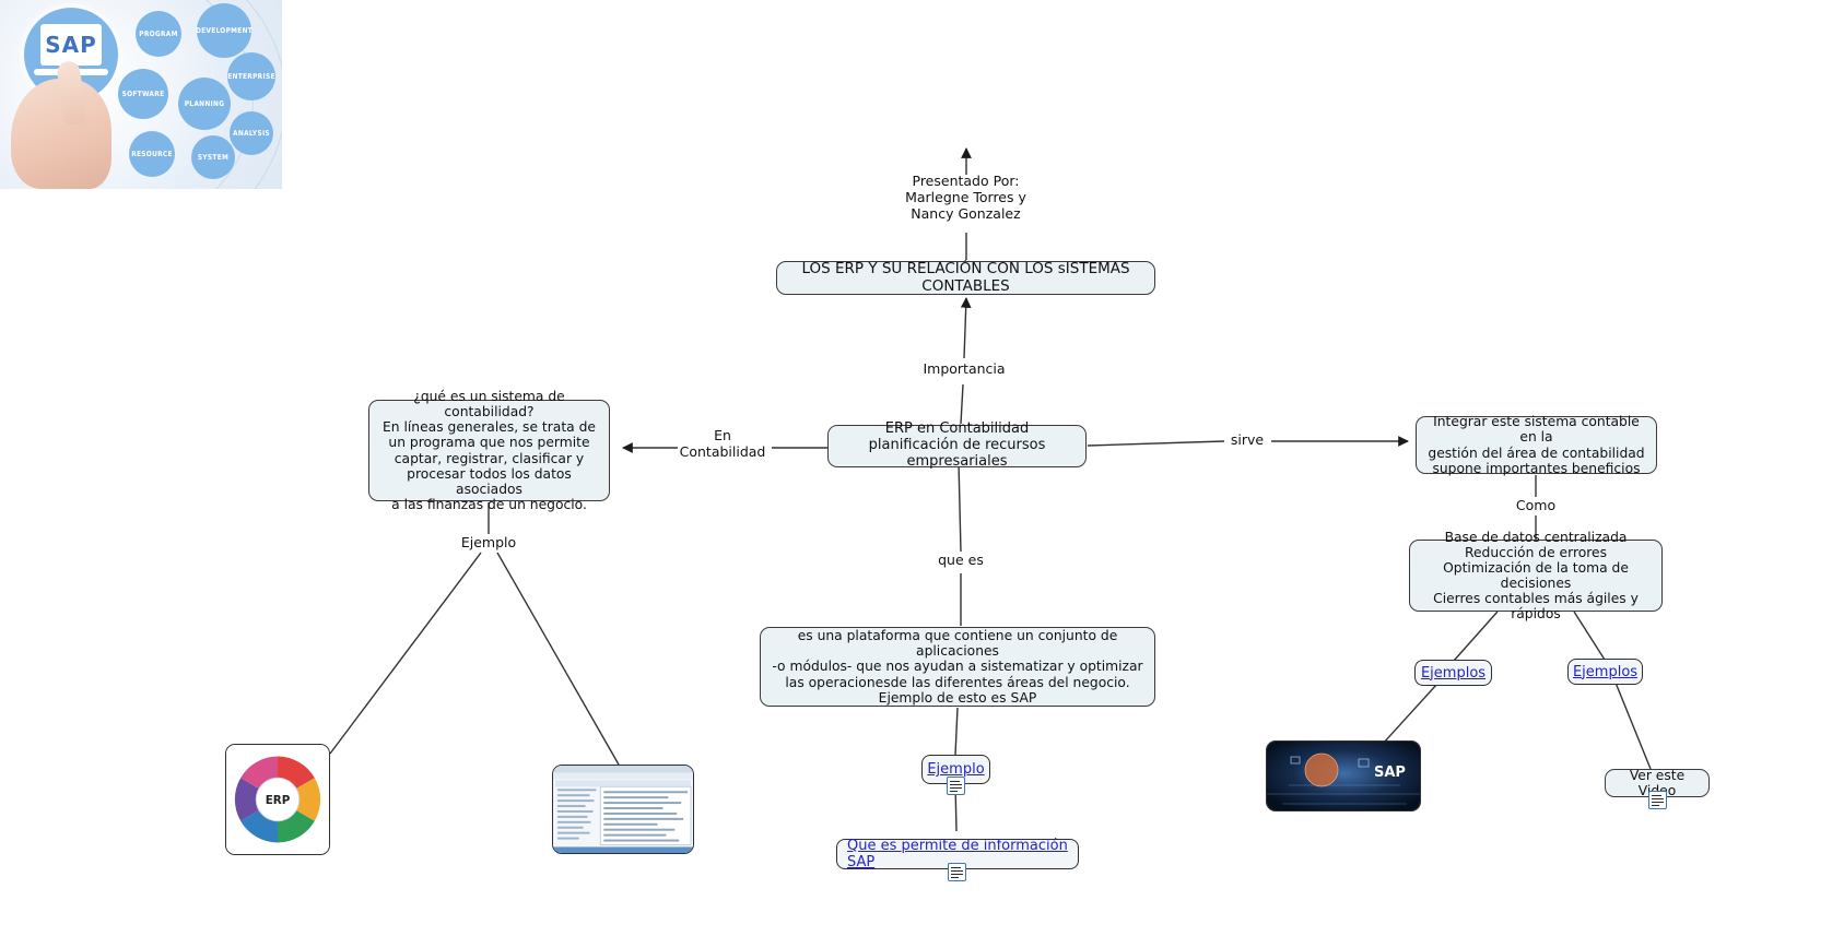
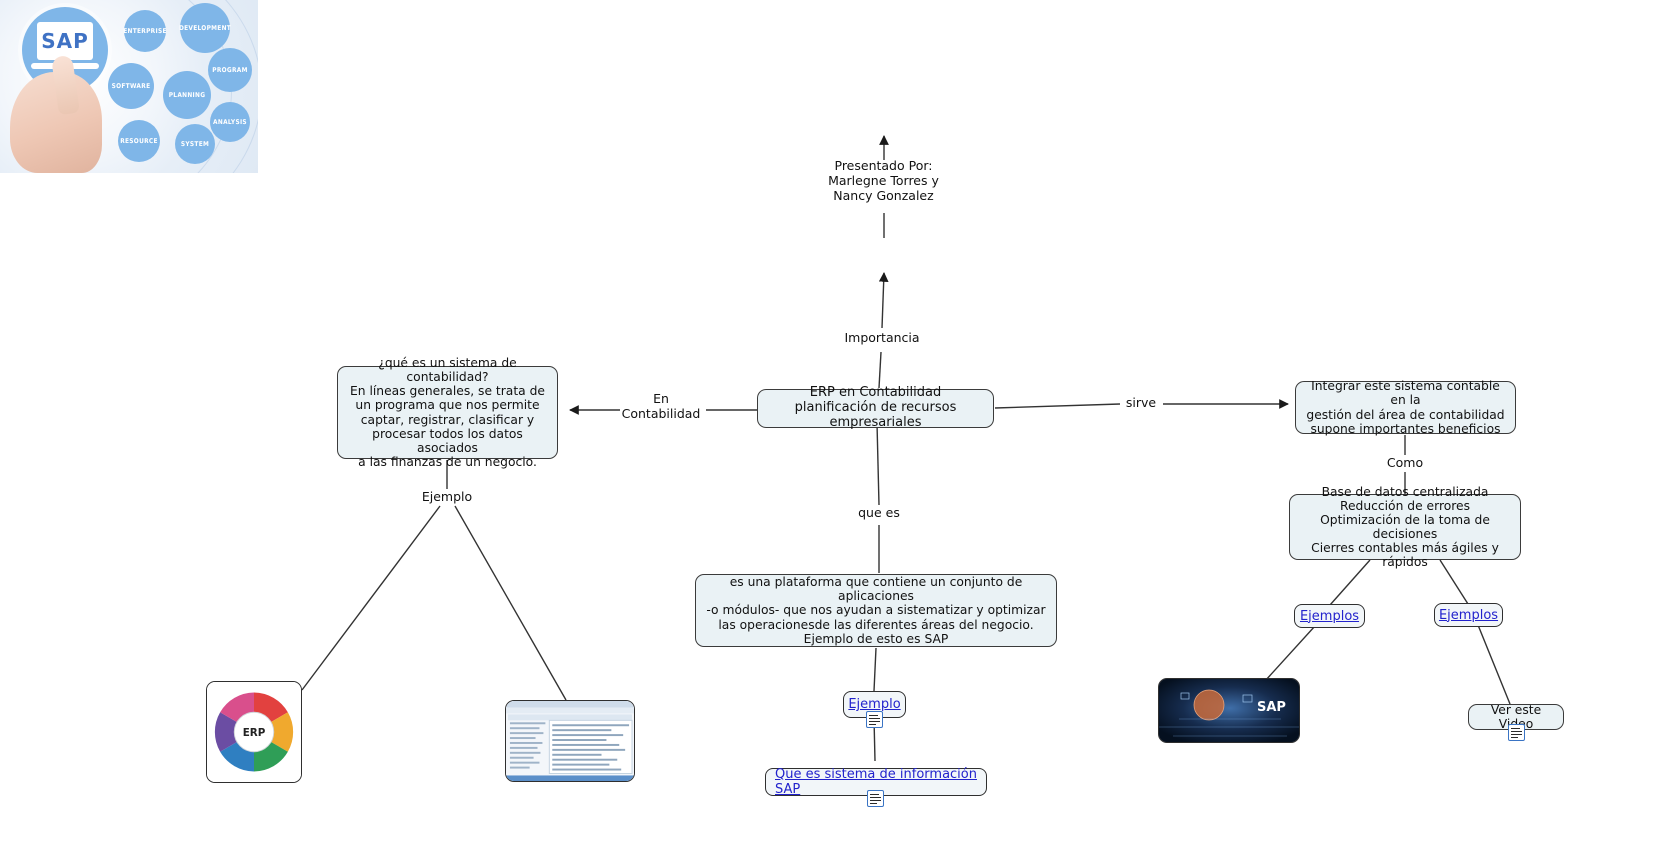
  SAP
- PROGRAM
+ ENTERPRISE
  DEVELOPMENT
- ENTERPRISE
+ PROGRAM
  SOFTWARE
  PLANNING
  ANALYSIS
  RESOURCE
  SYSTEM
  Presentado Por:
  Marlegne Torres y
  Nancy Gonzalez
- LOS ERP Y SU RELACIÓN CON LOS sISTEMAS CONTABLES
  Importancia
  ERP en Contabilidad
  planificación de recursos empresariales
  En
  Contabilidad
  sirve
  ¿qué es un sistema de contabilidad?
  En líneas generales, se trata de
  un programa que nos permite
  captar, registrar, clasificar y
  procesar todos los datos asociados
  a las finanzas de un negocio.
  Ejemplo
  Integrar este sistema contable en la
  gestión del área de contabilidad
  supone importantes beneficios
  Como
  Base de datos centralizada
  Reducción de errores
  Optimización de la toma de decisiones
  Cierres contables más ágiles y rápidos
  que es
  es una plataforma que contiene un conjunto de aplicaciones
  -o módulos- que nos ayudan a sistematizar y optimizar
  las operacionesde las diferentes áreas del negocio.
  Ejemplo de esto es SAP
  Ejemplo
- Que es permite de información SAP
+ Que es sistema de información SAP
  Ejemplos
  Ejemplos
  Ver este Vo
  ERP
  SAP
